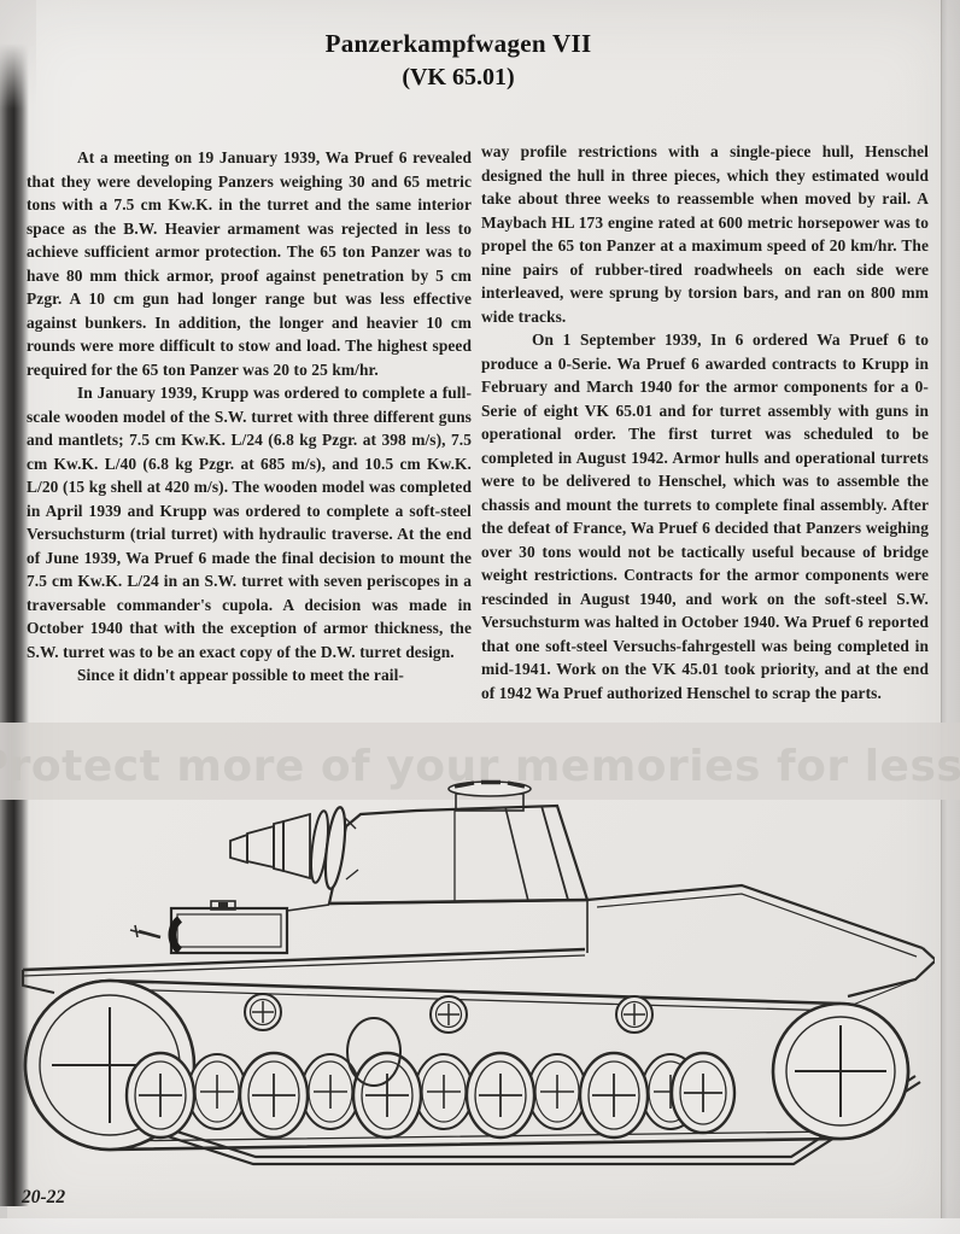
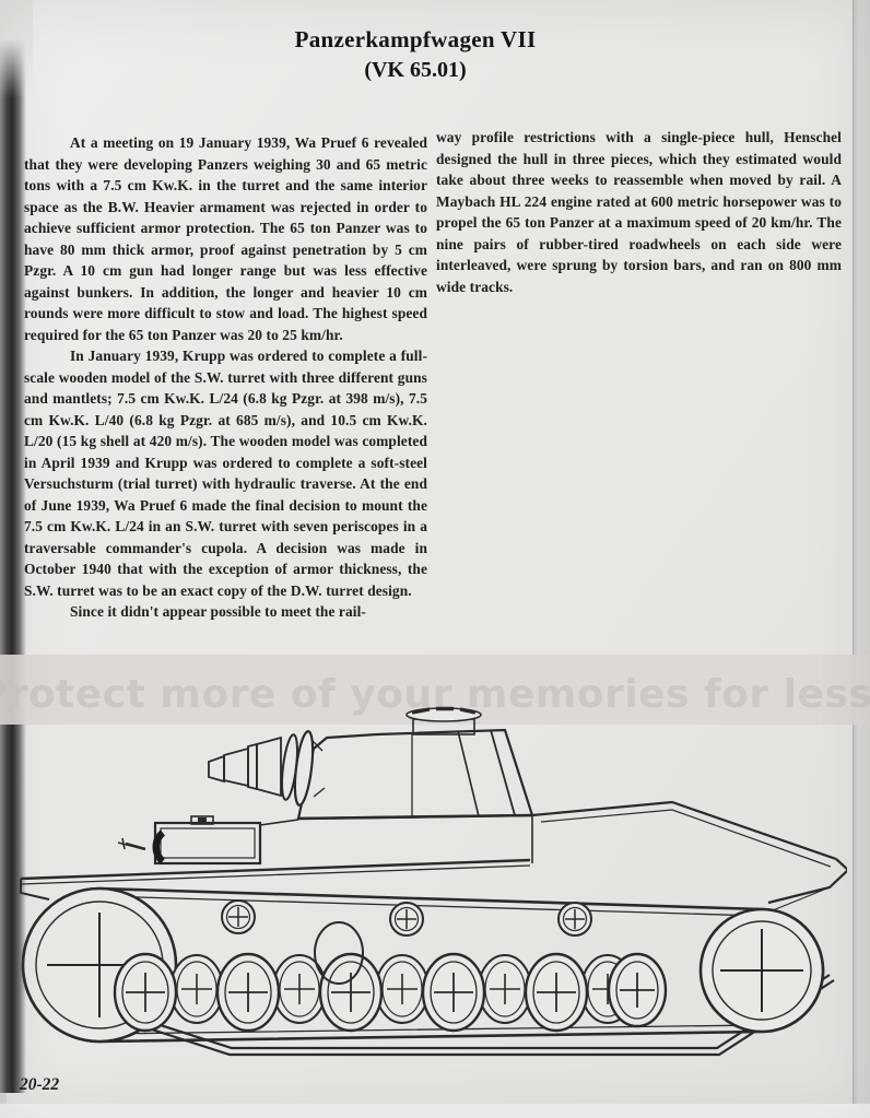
  Panzerkampfwagen VII
  (VK 65.01)
- At a meeting on 19 January 1939, Wa Pruef 6 revealed that they were developing Panzers weighing 30 and 65 metric tons with a 7.5 cm Kw.K. in the turret and the same interior space as the B.W. Heavier armament was rejected in less to achieve sufficient armor protection. The 65 ton Panzer was to have 80 mm thick armor, proof against penetration by 5 cm Pzgr. A 10 cm gun had longer range but was less effective against bunkers. In addition, the longer and heavier 10 cm rounds were more difficult to stow and load. The highest speed required for the 65 ton Panzer was 20 to 25 km/hr.
+ At a meeting on 19 January 1939, Wa Pruef 6 revealed that they were developing Panzers weighing 30 and 65 metric tons with a 7.5 cm Kw.K. in the turret and the same interior space as the B.W. Heavier armament was rejected in order to achieve sufficient armor protection. The 65 ton Panzer was to have 80 mm thick armor, proof against penetration by 5 cm Pzgr. A 10 cm gun had longer range but was less effective against bunkers. In addition, the longer and heavier 10 cm rounds were more difficult to stow and load. The highest speed required for the 65 ton Panzer was 20 to 25 km/hr.
  In January 1939, Krupp was ordered to complete a full-scale wooden model of the S.W. turret with three different guns and mantlets; 7.5 cm Kw.K. L/24 (6.8 kg Pzgr. at 398 m/s), 7.5 cm Kw.K. L/40 (6.8 kg Pzgr. at 685 m/s), and 10.5 cm Kw.K. L/20 (15 kg shell at 420 m/s). The wooden model was completed in April 1939 and Krupp was ordered to complete a soft-steel Versuchsturm (trial turret) with hydraulic traverse. At the end of June 1939, Wa Pruef 6 made the final decision to mount the 7.5 cm Kw.K. L/24 in an S.W. turret with seven periscopes in a traversable commander's cupola. A decision was made in October 1940 that with the exception of armor thickness, the S.W. turret was to be an exact copy of the D.W. turret design.
  Since it didn't appear possible to meet the rail-
- way profile restrictions with a single-piece hull, Henschel designed the hull in three pieces, which they estimated would take about three weeks to reassemble when moved by rail. A Maybach HL 173 engine rated at 600 metric horsepower was to propel the 65 ton Panzer at a maximum speed of 20 km/hr. The nine pairs of rubber-tired roadwheels on each side were interleaved, were sprung by torsion bars, and ran on 800 mm wide tracks.
+ way profile restrictions with a single-piece hull, Henschel designed the hull in three pieces, which they estimated would take about three weeks to reassemble when moved by rail. A Maybach HL 224 engine rated at 600 metric horsepower was to propel the 65 ton Panzer at a maximum speed of 20 km/hr. The nine pairs of rubber-tired roadwheels on each side were interleaved, were sprung by torsion bars, and ran on 800 mm wide tracks.
- On 1 September 1939, In 6 ordered Wa Pruef 6 to produce a 0-Serie. Wa Pruef 6 awarded contracts to Krupp in February and March 1940 for the armor components for a 0-Serie of eight VK 65.01 and for turret assembly with guns in operational order. The first turret was scheduled to be completed in August 1942. Armor hulls and operational turrets were to be delivered to Henschel, which was to assemble the chassis and mount the turrets to complete final assembly. After the defeat of France, Wa Pruef 6 decided that Panzers weighing over 30 tons would not be tactically useful because of bridge weight restrictions. Contracts for the armor components were rescinded in August 1940, and work on the soft-steel S.W. Versuchsturm was halted in October 1940. Wa Pruef 6 reported that one soft-steel Versuchs-fahrgestell was being completed in mid-1941. Work on the VK 45.01 took priority, and at the end of 1942 Wa Pruef authorized Henschel to scrap the parts.
  rotect more of your memories for less
  20-22
